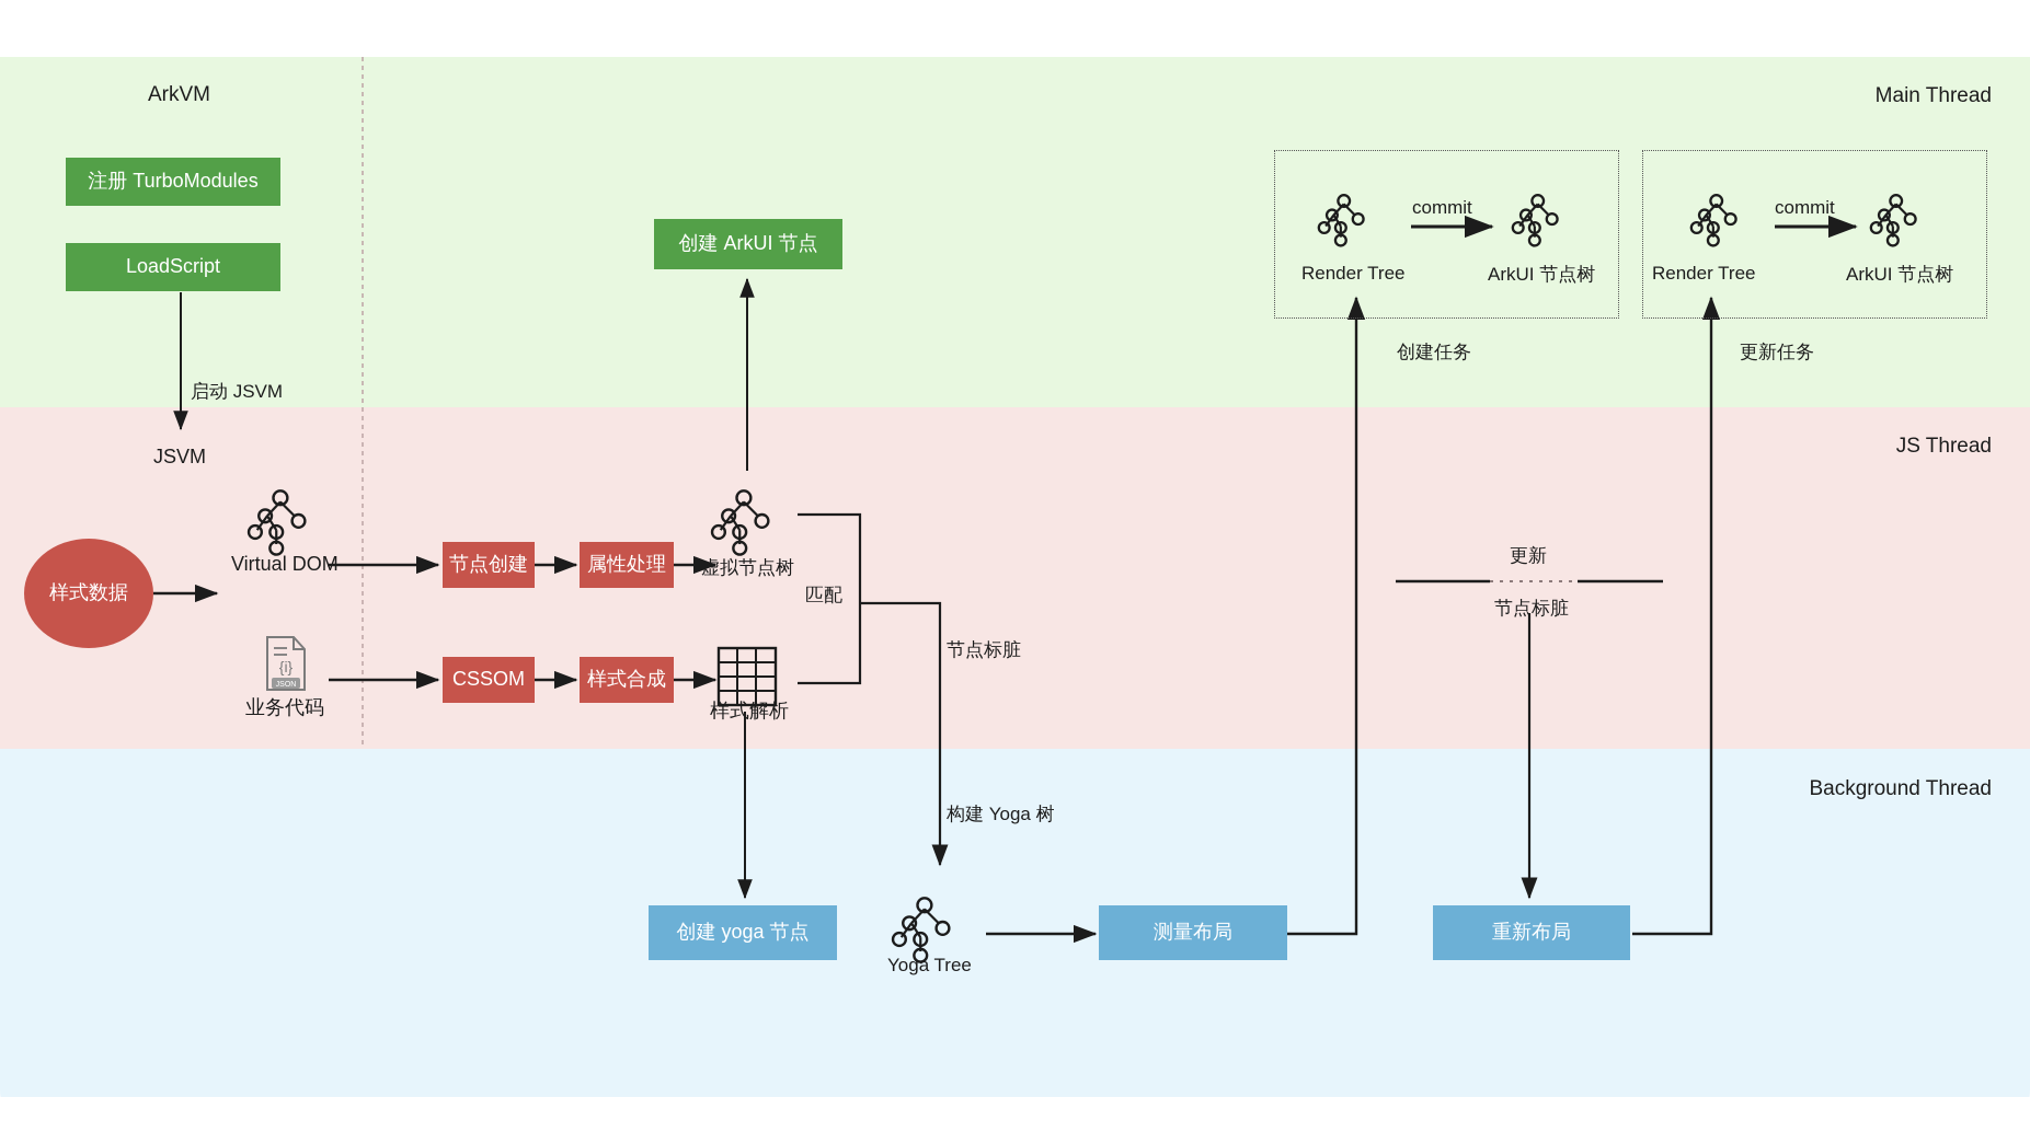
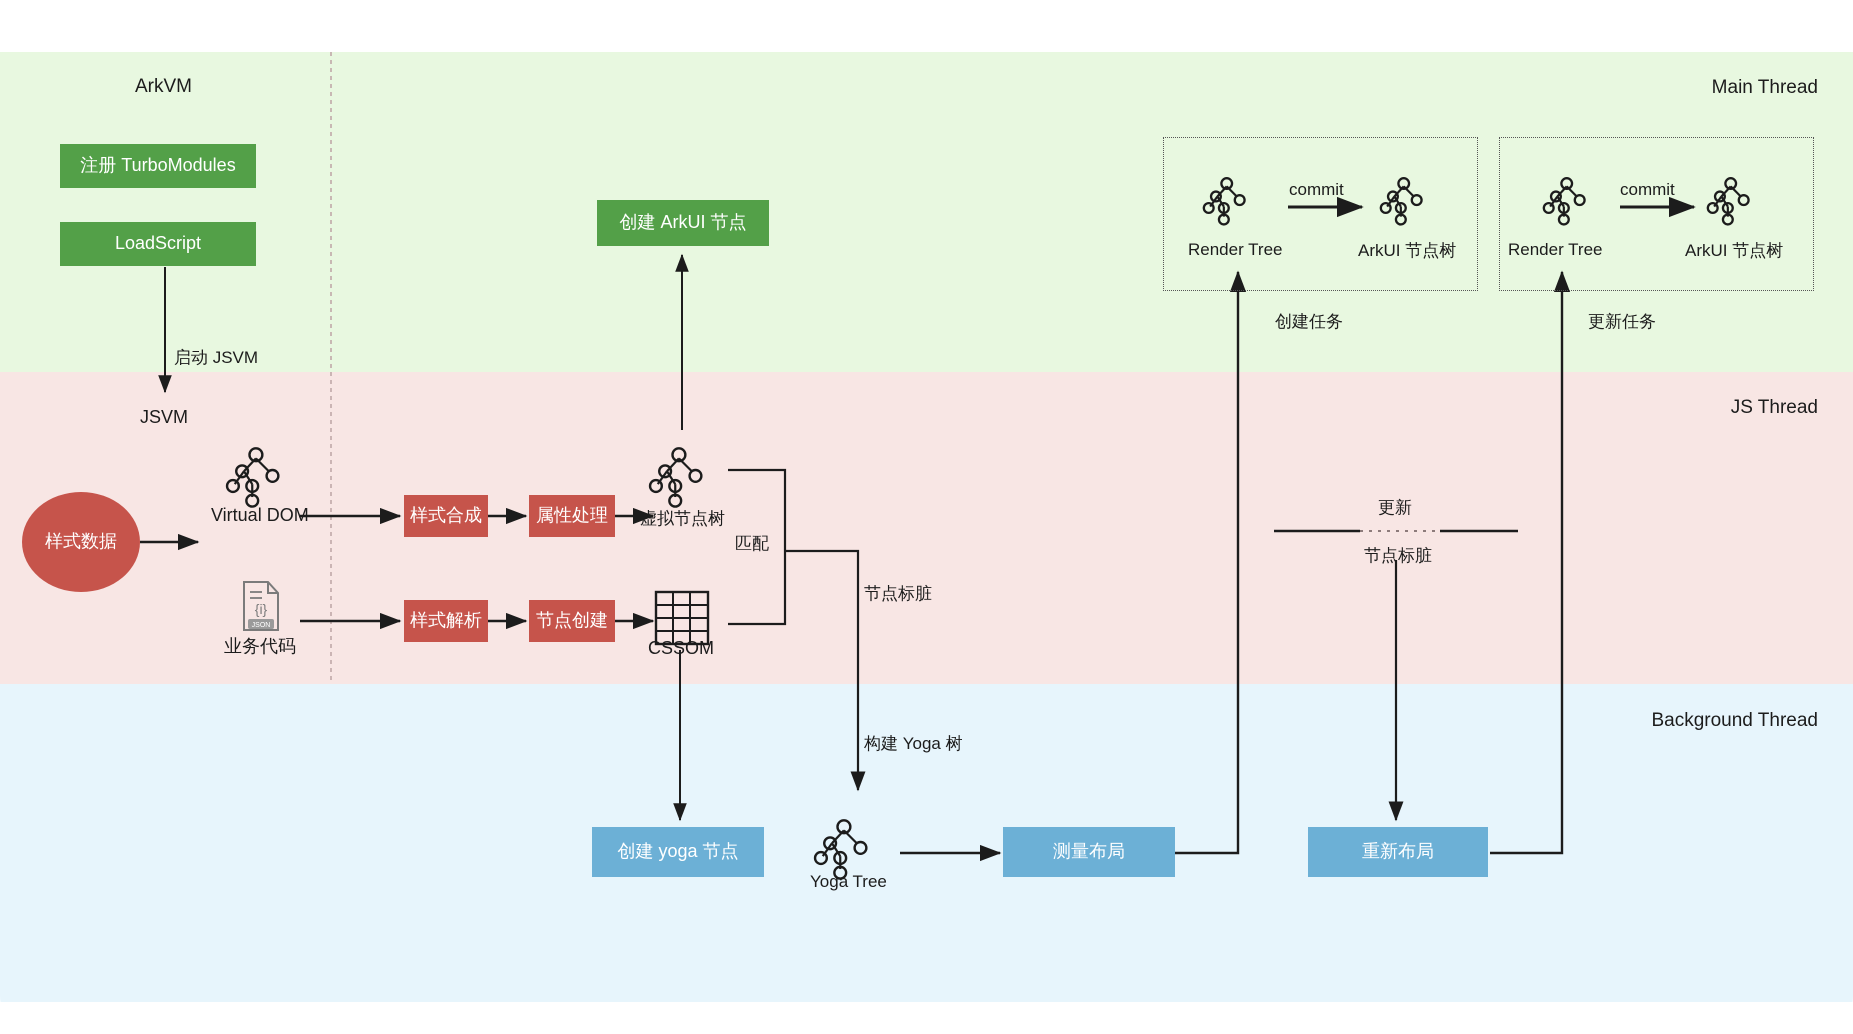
  Main Thread
  JS Thread
  Background Thread
  {i}
  ArkVM
  注册 TurboModules
  LoadScript
  创建 ArkUI 节点
  启动 JSVM
  Render Tree
  commit
  ArkUI 节点树
  创建任务
  Render Tree
  commit
  ArkUI 节点树
  更新任务
  JSVM
  样式数据
  Virtual DOM
  业务代码
- 节点创建
+ 样式合成
  属性处理
  虚拟节点树
- CSSOM
+ 样式解析
- 样式合成
+ 节点创建
- 样式解析
+ CSSOM
  匹配
  节点标脏
  构建 Yoga 树
  更新
  节点标脏
  创建 yoga 节点
  Yoga Tree
  测量布局
  重新布局
